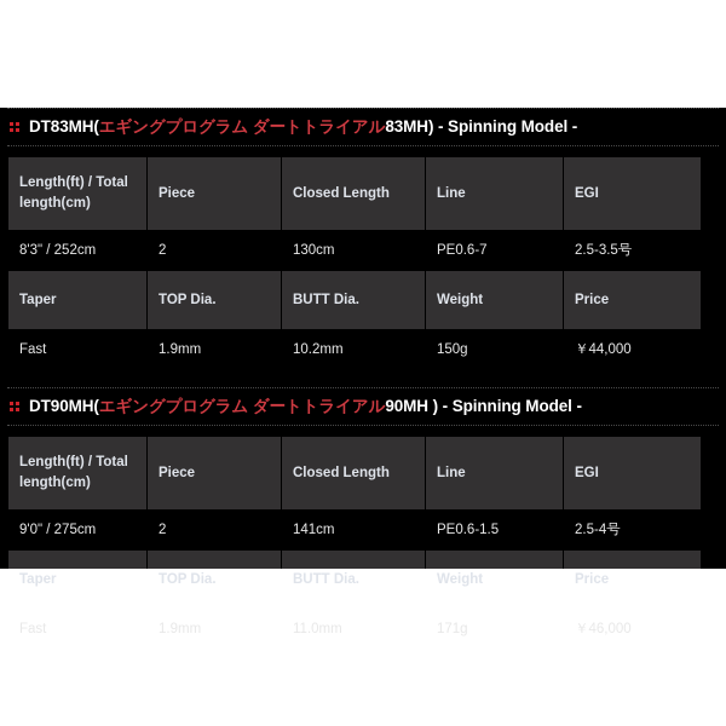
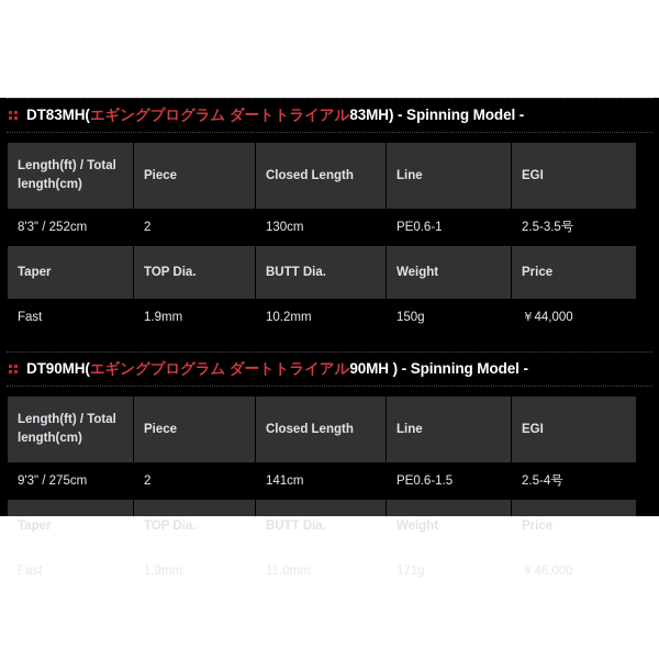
  DT83MH(エギングプログラム ダートトライアル83MH) - Spinning Model -
  Length(ft) / Total length(cm)	Piece	Closed Length	Line	EGI
- 8'3" / 252cm	2	130cm	PE0.6-7	2.5-3.5号
+ 8'3" / 252cm	2	130cm	PE0.6-1	2.5-3.5号
  Taper	TOP Dia.	BUTT Dia.	Weight	Price
  Fast	1.9mm	10.2mm	150g	￥44,000
  DT90MH(エギングプログラム ダートトライアル90MH ) - Spinning Model -
  Length(ft) / Total length(cm)	Piece	Closed Length	Line	EGI
- 9'0" / 275cm	2	141cm	PE0.6-1.5	2.5-4号
+ 9'3" / 275cm	2	141cm	PE0.6-1.5	2.5-4号
  Taper	TOP Dia.	BUTT Dia.	Weight	Price
